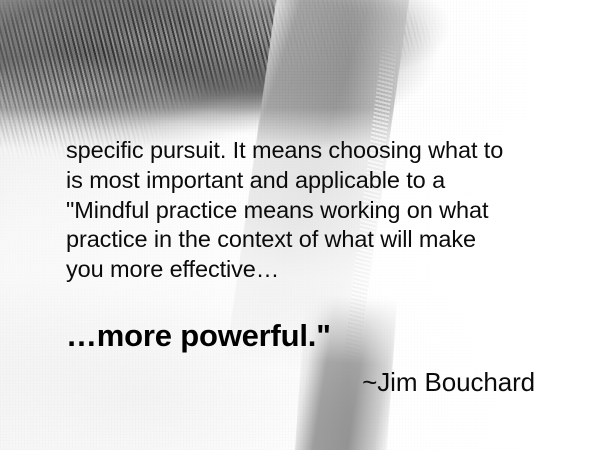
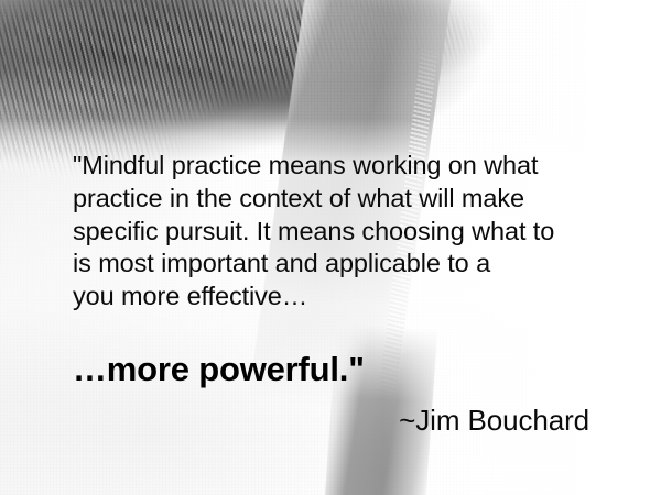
- specific pursuit. It means choosing what to
+ "Mindful practice means working on what
- is most important and applicable to a
+ practice in the context of what will make
- "Mindful practice means working on what
+ specific pursuit. It means choosing what to
- practice in the context of what will make
+ is most important and applicable to a
  you more effective…
  …more powerful."
  ~Jim Bouchard
